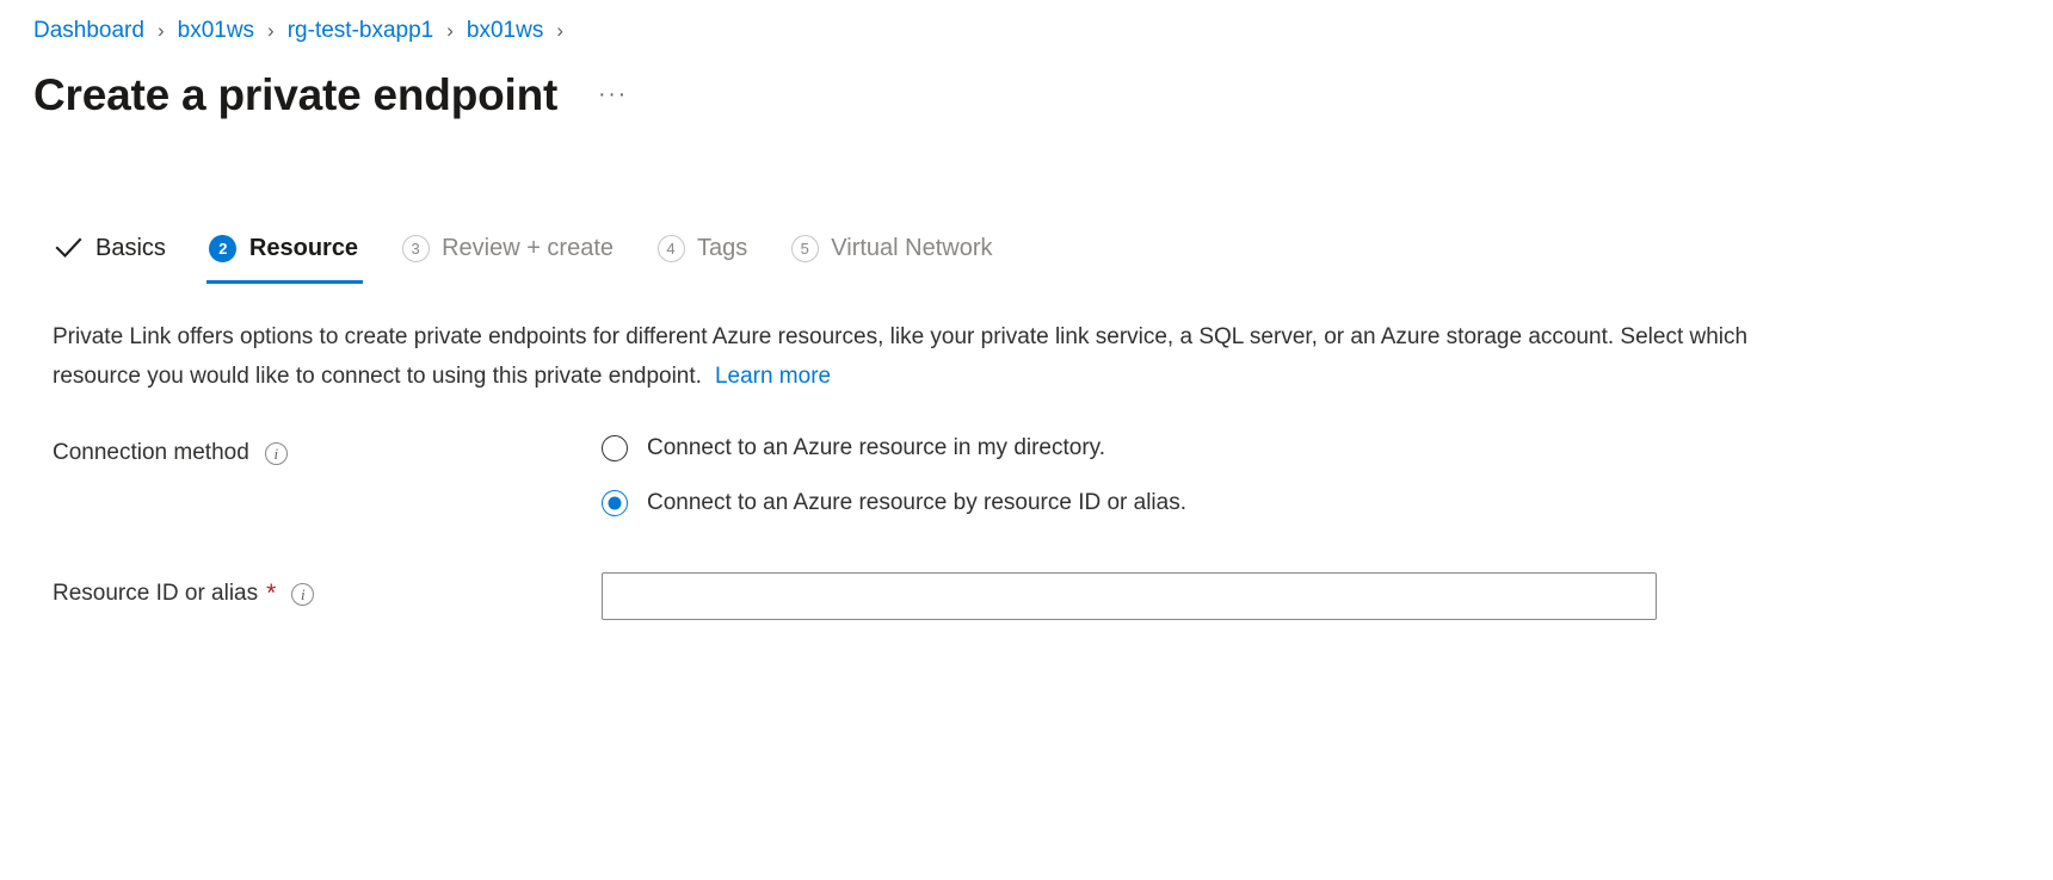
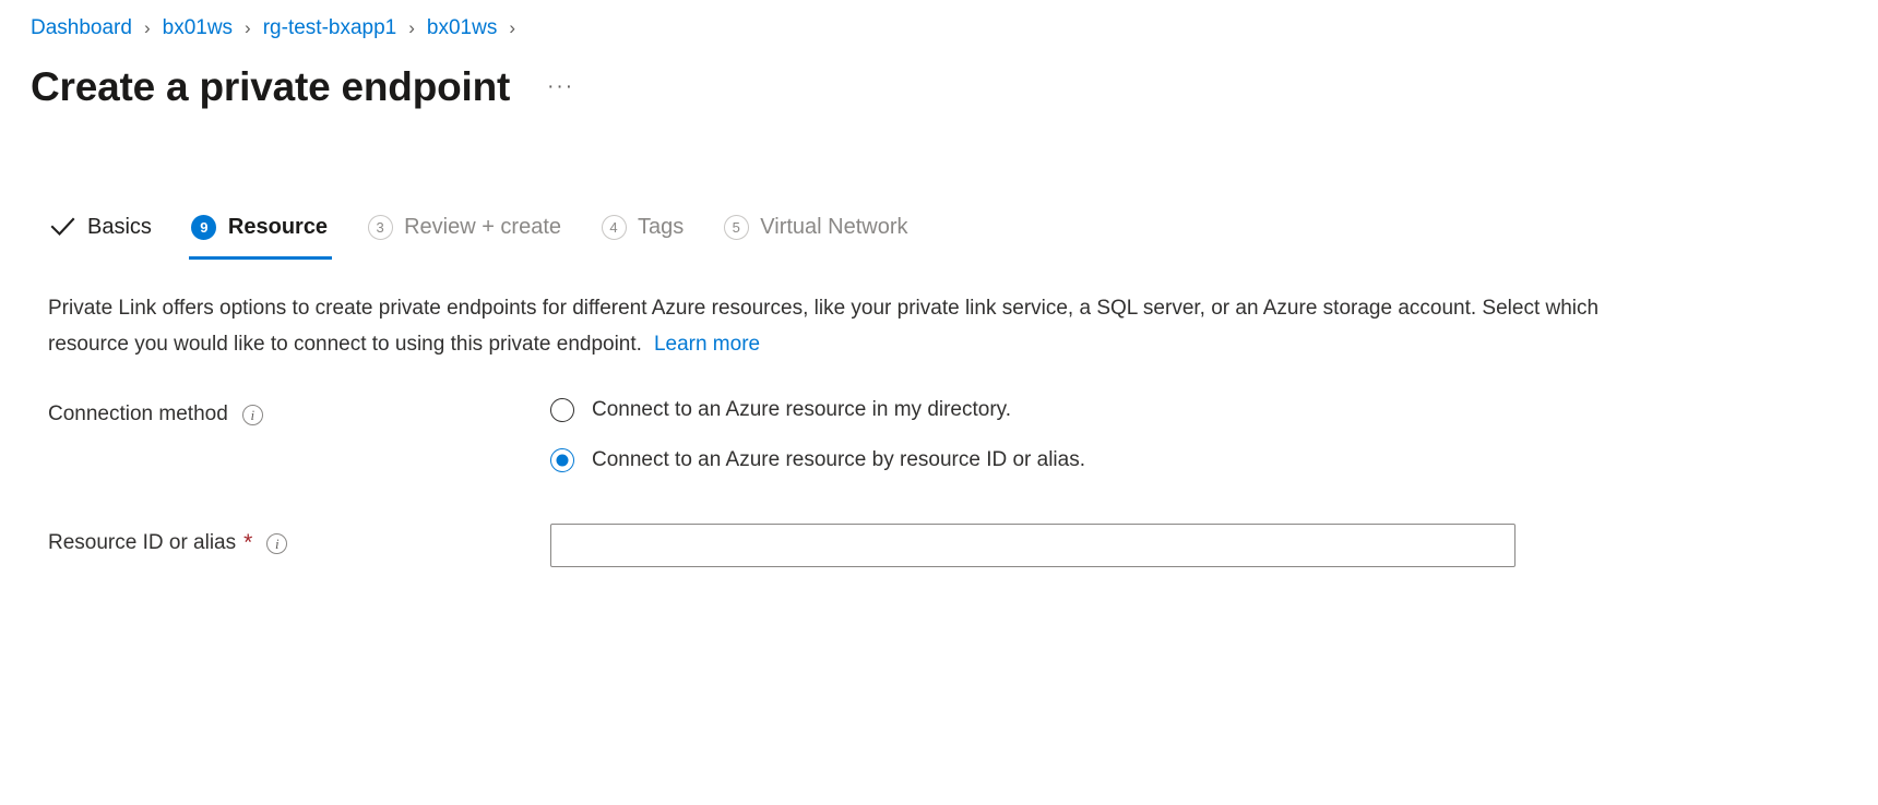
  Dashboard
  ›
  bx01ws
  ›
  rg-test-bxapp1
  ›
  bx01ws
  ›
  Create a private endpoint
  ···
  Basics
- 2
+ 9
  Resource
  3
  Review + create
  4
  Tags
  5
  Virtual Network
  Private Link offers options to create private endpoints for different Azure resources, like your private link service, a SQL server, or an Azure storage account. Select which resource you would like to connect to using this private endpoint. Learn more
  Connection method
  i
  Connect to an Azure resource in my directory.
  Connect to an Azure resource by resource ID or alias.
  Resource ID or alias
  *
  i
